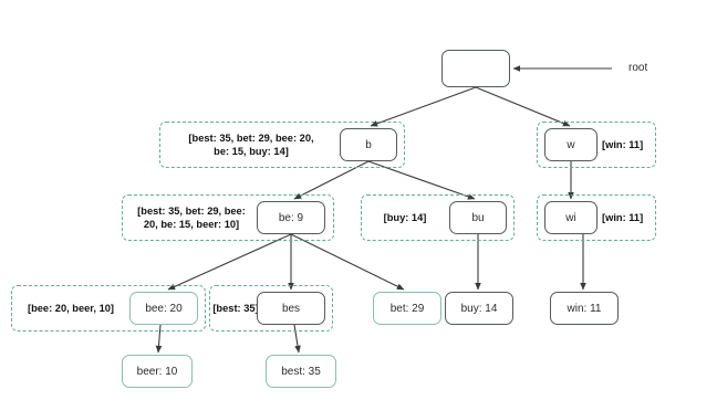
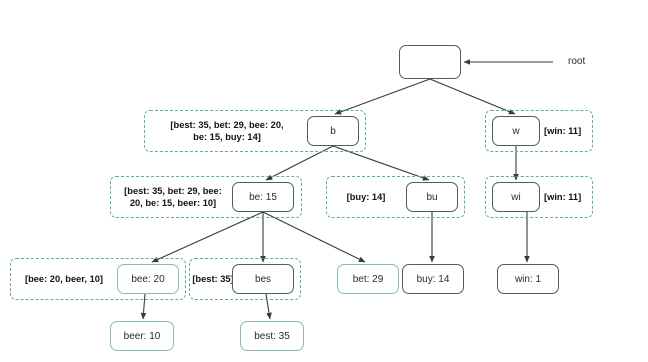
  b
  w
- be: 9
+ be: 15
  bu
  wi
  bee: 20
  bes
  bet: 29
  buy: 14
- win: 11
+ win: 1
  beer: 10
  best: 35
  [best: 35, bet: 29, bee: 20,
  be: 15, buy: 14]
  [win: 11]
  [best: 35, bet: 29, bee:
  20, be: 15, beer: 10]
  [buy: 14]
  [win: 11]
  [bee: 20, beer, 10]
  [best: 35
  root
